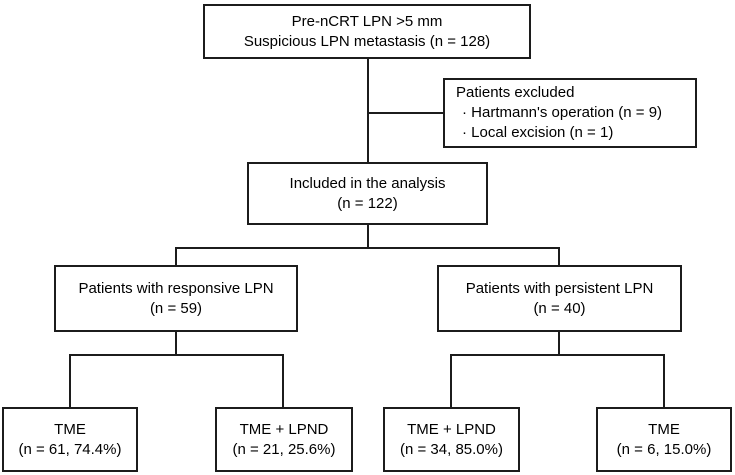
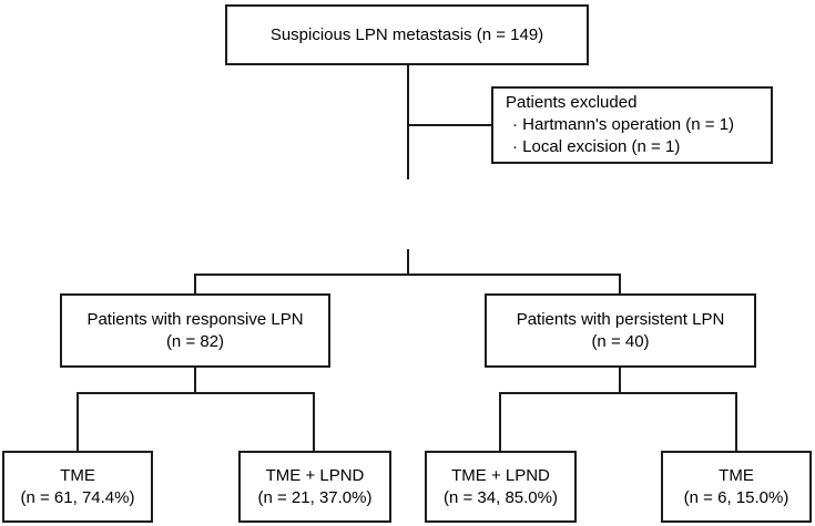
- Pre-nCRT LPN >5 mm
- Suspicious LPN metastasis (n = 128)
+ Suspicious LPN metastasis (n = 149)
  Patients excluded
- · Hartmann's operation (n = 9)
+ · Hartmann's operation (n = 1)
  · Local excision (n = 1)
- Included in the analysis
- (n = 122)
  Patients with responsive LPN
- (n = 59)
+ (n = 82)
  Patients with persistent LPN
  (n = 40)
  TME
  (n = 61, 74.4%)
  TME + LPND
- (n = 21, 25.6%)
+ (n = 21, 37.0%)
  TME + LPND
  (n = 34, 85.0%)
  TME
  (n = 6, 15.0%)
